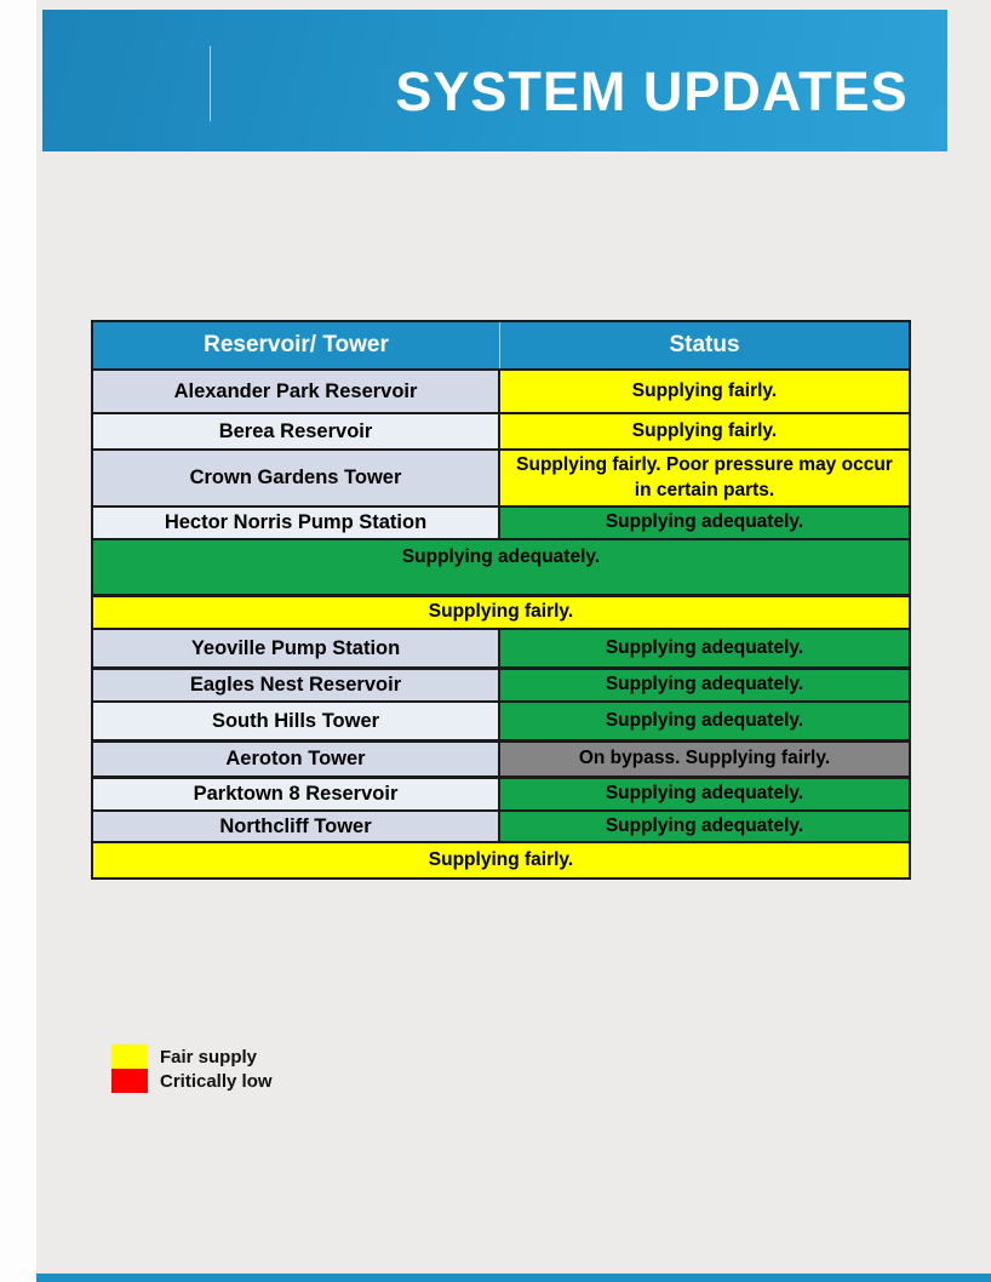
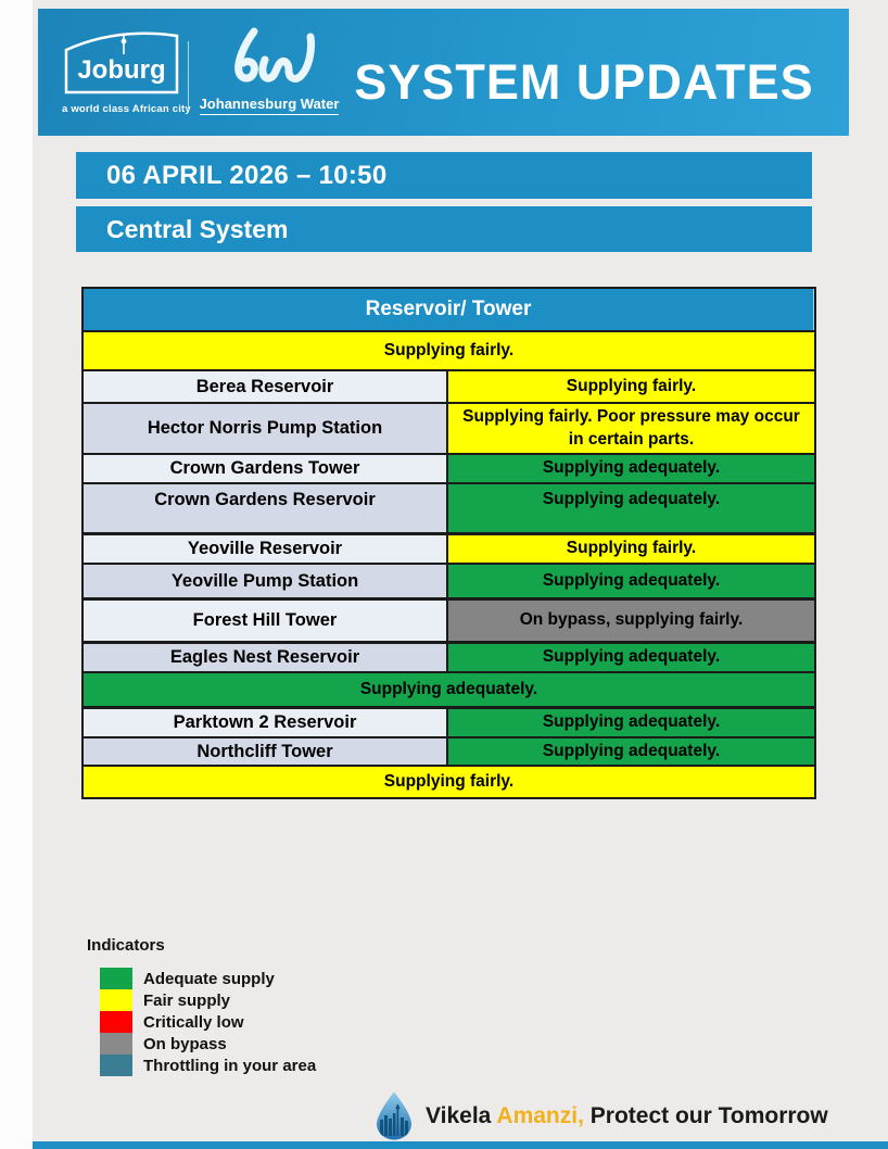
+ Joburg
+ a world class African city
+ Johannesburg Water
  SYSTEM UPDATES
+ 06 APRIL 2026 – 10:50
+ Central System
  Reservoir/ Tower
- Status
- Alexander Park Reservoir
  Supplying fairly.
  Berea Reservoir
  Supplying fairly.
- Crown Gardens Tower
+ Hector Norris Pump Station
  Supplying fairly. Poor pressure may occur in certain parts.
- Hector Norris Pump Station
+ Crown Gardens Tower
  Supplying adequately.
+ Crown Gardens Reservoir
  Supplying adequately.
+ Yeoville Reservoir
  Supplying fairly.
  Yeoville Pump Station
  Supplying adequately.
+ Forest Hill Tower
+ On bypass, supplying fairly.
  Eagles Nest Reservoir
  Supplying adequately.
- South Hills Tower
  Supplying adequately.
- Aeroton Tower
- On bypass. Supplying fairly.
- Parktown 8 Reservoir
+ Parktown 2 Reservoir
  Supplying adequately.
  Northcliff Tower
  Supplying adequately.
  Supplying fairly.
+ Indicators
+ Adequate supply
  Fair supply
  Critically low
+ On bypass
+ Throttling in your area
+ Vikela Amanzi, Protect our Tomorrow
